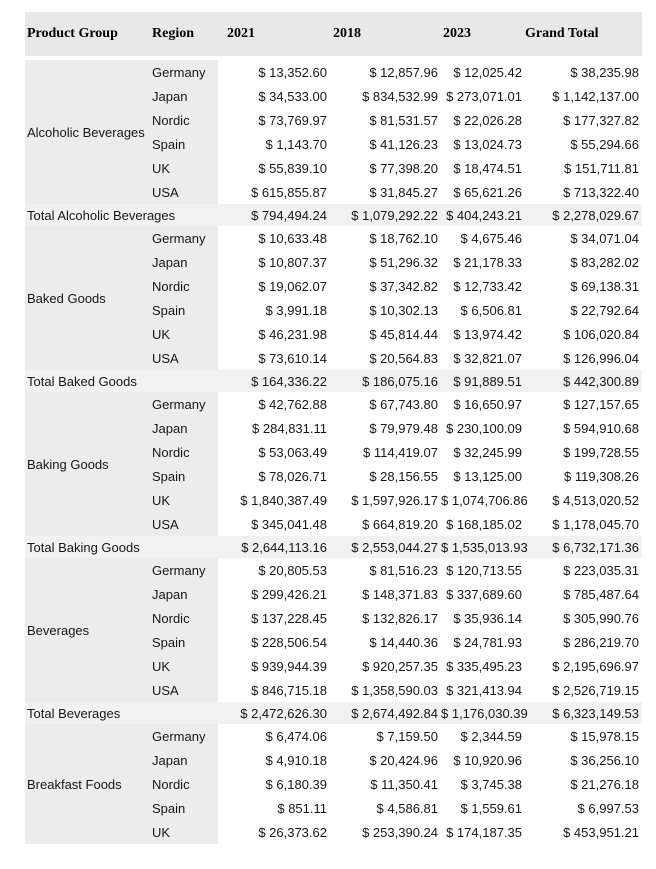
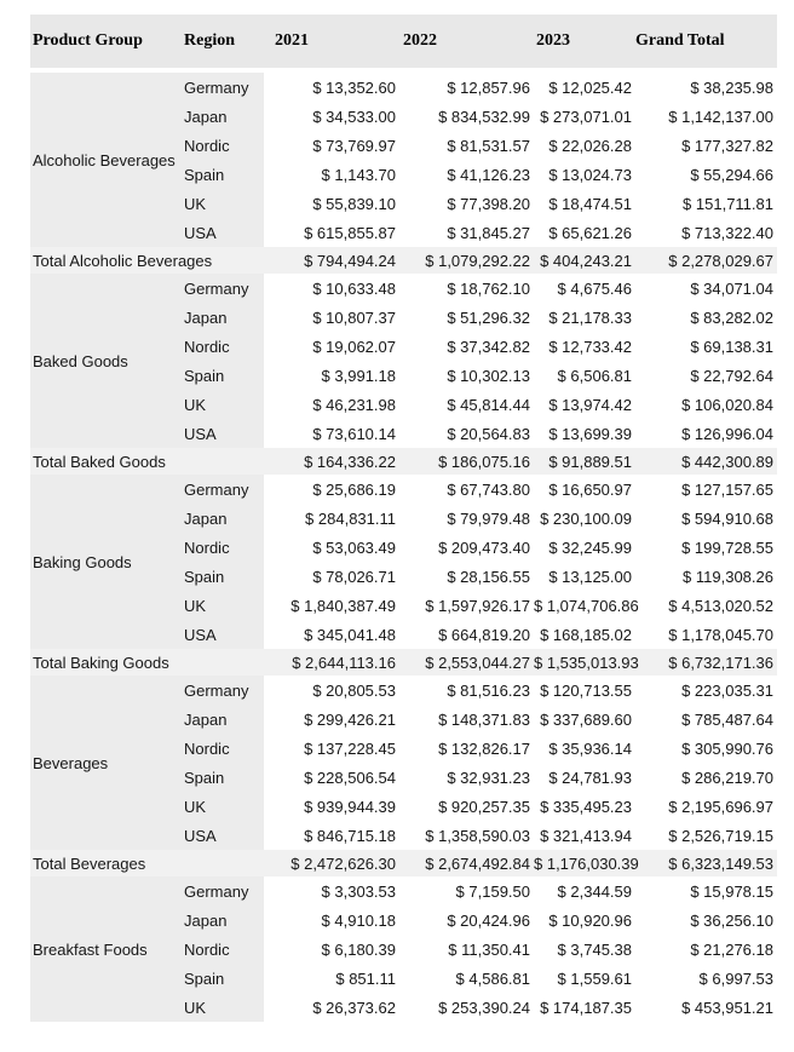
- Product Group	Region	2021	2018	2023	Grand Total
+ Product Group	Region	2021	2022	2023	Grand Total
  Alcoholic Beverages	Germany	$ 13,352.60	$ 12,857.96	$ 12,025.42	$ 38,235.98
  Japan	$ 34,533.00	$ 834,532.99	$ 273,071.01	$ 1,142,137.00
  Nordic	$ 73,769.97	$ 81,531.57	$ 22,026.28	$ 177,327.82
  Spain	$ 1,143.70	$ 41,126.23	$ 13,024.73	$ 55,294.66
  UK	$ 55,839.10	$ 77,398.20	$ 18,474.51	$ 151,711.81
  USA	$ 615,855.87	$ 31,845.27	$ 65,621.26	$ 713,322.40
  Total Alcoholic Beverages	$ 794,494.24	$ 1,079,292.22	$ 404,243.21	$ 2,278,029.67
  Baked Goods	Germany	$ 10,633.48	$ 18,762.10	$ 4,675.46	$ 34,071.04
  Japan	$ 10,807.37	$ 51,296.32	$ 21,178.33	$ 83,282.02
  Nordic	$ 19,062.07	$ 37,342.82	$ 12,733.42	$ 69,138.31
  Spain	$ 3,991.18	$ 10,302.13	$ 6,506.81	$ 22,792.64
  UK	$ 46,231.98	$ 45,814.44	$ 13,974.42	$ 106,020.84
- USA	$ 73,610.14	$ 20,564.83	$ 32,821.07	$ 126,996.04
+ USA	$ 73,610.14	$ 20,564.83	$ 13,699.39	$ 126,996.04
  Total Baked Goods	$ 164,336.22	$ 186,075.16	$ 91,889.51	$ 442,300.89
- Baking Goods	Germany	$ 42,762.88	$ 67,743.80	$ 16,650.97	$ 127,157.65
+ Baking Goods	Germany	$ 25,686.19	$ 67,743.80	$ 16,650.97	$ 127,157.65
  Japan	$ 284,831.11	$ 79,979.48	$ 230,100.09	$ 594,910.68
- Nordic	$ 53,063.49	$ 114,419.07	$ 32,245.99	$ 199,728.55
+ Nordic	$ 53,063.49	$ 209,473.40	$ 32,245.99	$ 199,728.55
  Spain	$ 78,026.71	$ 28,156.55	$ 13,125.00	$ 119,308.26
  UK	$ 1,840,387.49	$ 1,597,926.17	$ 1,074,706.86	$ 4,513,020.52
  USA	$ 345,041.48	$ 664,819.20	$ 168,185.02	$ 1,178,045.70
  Total Baking Goods	$ 2,644,113.16	$ 2,553,044.27	$ 1,535,013.93	$ 6,732,171.36
  Beverages	Germany	$ 20,805.53	$ 81,516.23	$ 120,713.55	$ 223,035.31
  Japan	$ 299,426.21	$ 148,371.83	$ 337,689.60	$ 785,487.64
  Nordic	$ 137,228.45	$ 132,826.17	$ 35,936.14	$ 305,990.76
- Spain	$ 228,506.54	$ 14,440.36	$ 24,781.93	$ 286,219.70
+ Spain	$ 228,506.54	$ 32,931.23	$ 24,781.93	$ 286,219.70
  UK	$ 939,944.39	$ 920,257.35	$ 335,495.23	$ 2,195,696.97
  USA	$ 846,715.18	$ 1,358,590.03	$ 321,413.94	$ 2,526,719.15
  Total Beverages	$ 2,472,626.30	$ 2,674,492.84	$ 1,176,030.39	$ 6,323,149.53
- Breakfast Foods	Germany	$ 6,474.06	$ 7,159.50	$ 2,344.59	$ 15,978.15
+ Breakfast Foods	Germany	$ 3,303.53	$ 7,159.50	$ 2,344.59	$ 15,978.15
  Japan	$ 4,910.18	$ 20,424.96	$ 10,920.96	$ 36,256.10
  Nordic	$ 6,180.39	$ 11,350.41	$ 3,745.38	$ 21,276.18
  Spain	$ 851.11	$ 4,586.81	$ 1,559.61	$ 6,997.53
  UK	$ 26,373.62	$ 253,390.24	$ 174,187.35	$ 453,951.21
